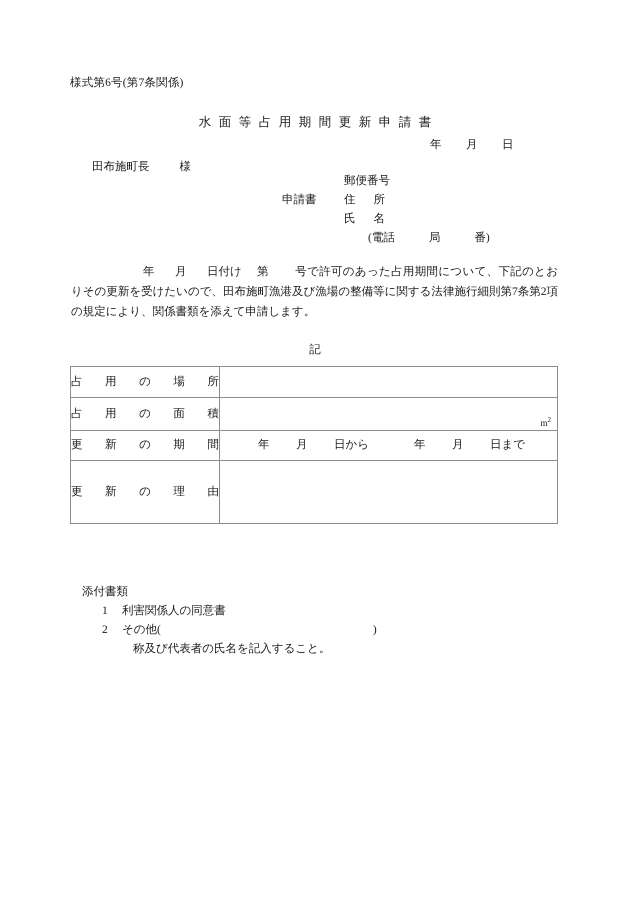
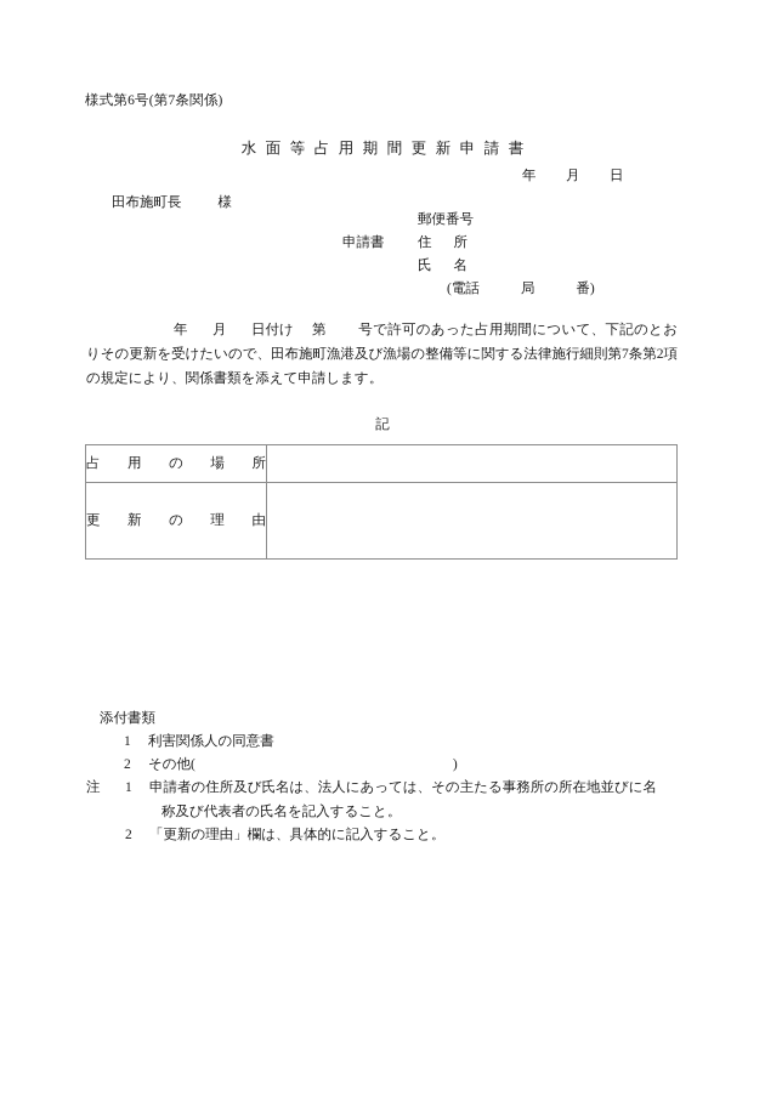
  様式第6号(第7条関係)
  水面等占用期間更新申請書
  年 月 日
  田布施町長 様
  郵便番号
  申請書
  住所
  氏名
  (電話 局 番)
  年 月 日付け 第 号で許可のあった占用期間について、下記のとおりその更新を受けたいので、田布施町漁港及び漁場の整備等に関する法律施行細則第7条第2項の規定により、関係書類を添えて申請します。
  記
  占用の場所
- 占用の面積	m2
- 更新の期間	年 月 日から 年 月 日まで
  更新の理由
  添付書類
  1 利害関係人の同意書
  2 その他( )
+ 注
+ 1
+ 申請者の住所及び氏名は、法人にあっては、その主たる事務所の所在地並びに名
  称及び代表者の氏名を記入すること。
+ 2
+ 「更新の理由」欄は、具体的に記入すること。
